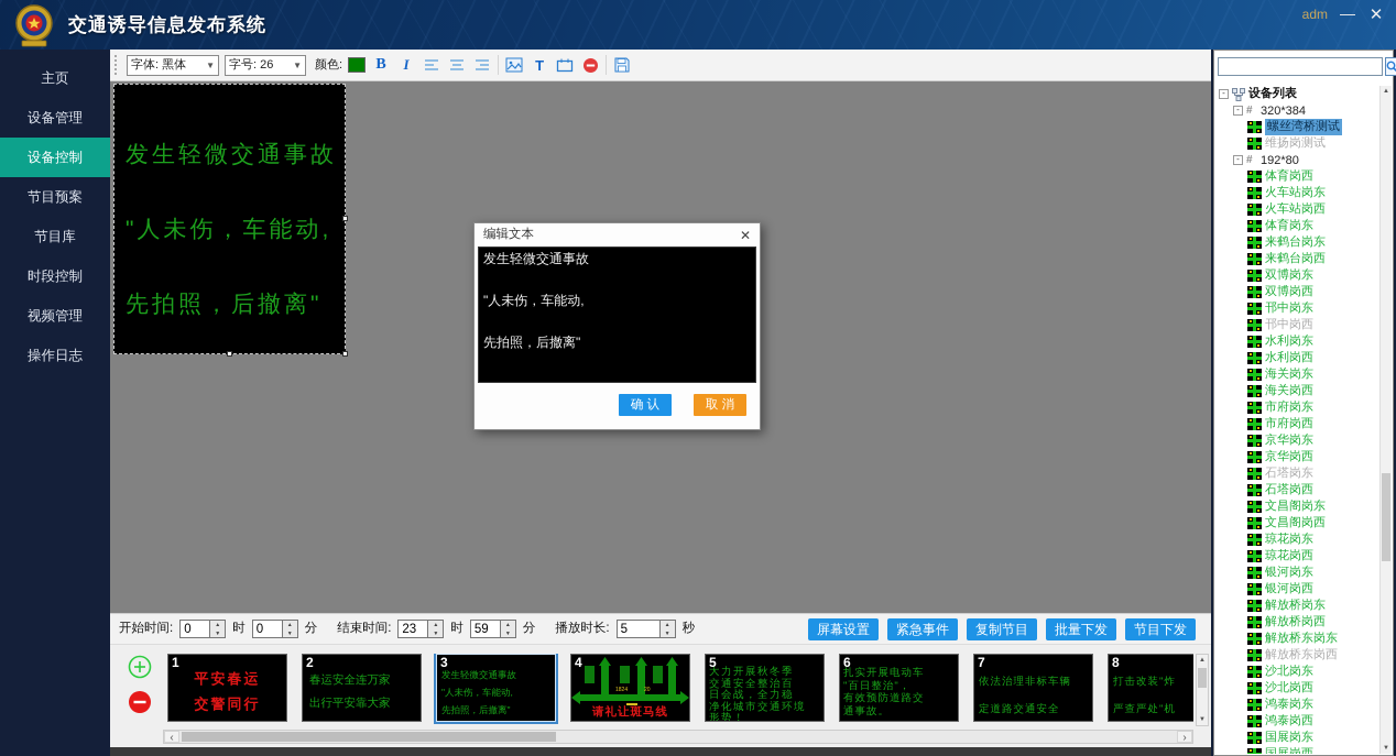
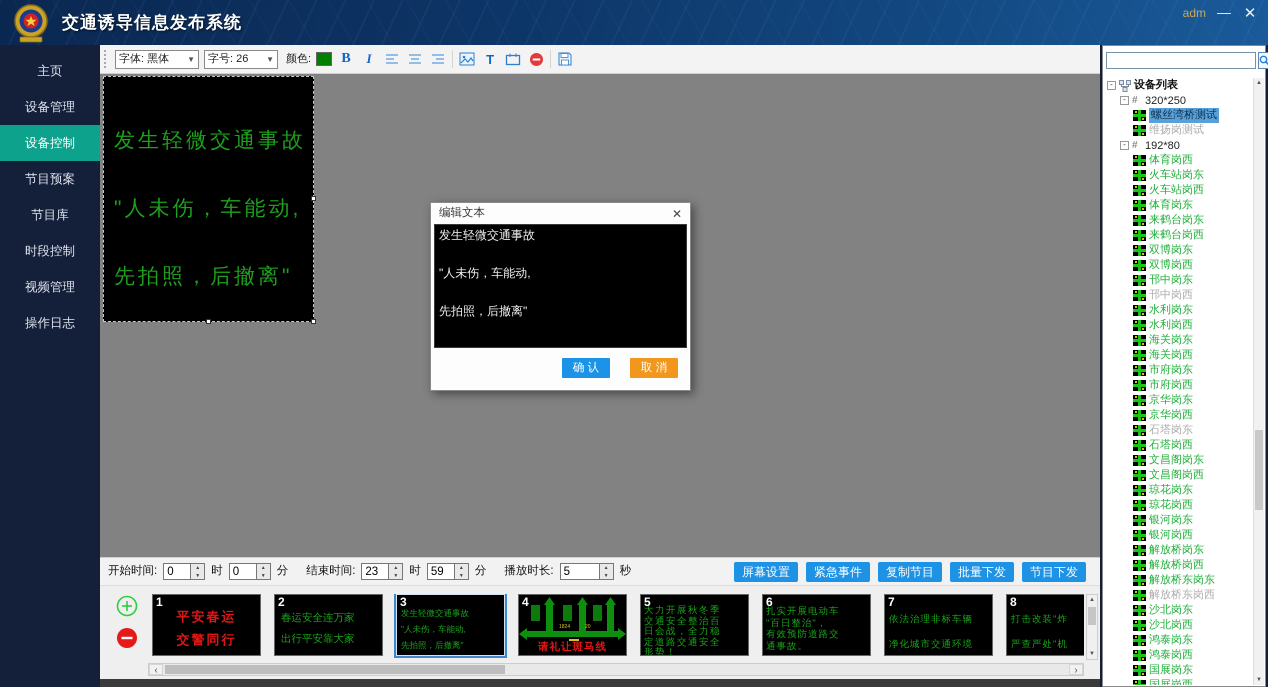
  交通诱导信息发布系统
  adm
  —
  ✕
  主页
  设备管理
  设备控制
  节目预案
  节目库
  时段控制
  视频管理
  操作日志
  字体: 黑体
  ▼
  字号: 26
  ▼
  颜色:
  B
  I
  T
  发生轻微交通事故
  "人未伤，车能动,
  先拍照，后撤离"
  编辑文本
  ✕
  发生轻微交通事故
  "人未伤，车能动,
  先拍照，后撤离"
  确 认
  取 消
  开始时间:
  0
  时
  0
  分
  结束时间:
  23
  时
  59
  分
  播放时长:
  5
  秒
  屏幕设置
  紧急事件
  复制节目
  批量下发
  节目下发
  1
  平安春运
  交警同行
  2
  春运安全连万家
  出行平安靠大家
  3
  发生轻微交通事故
  "人未伤，车能动,
  先拍照，后撤离"
  4
  请礼让斑马线
  5
  大力开展秋冬季
  交通安全整治百
  日会战，全力稳
- 净化城市交通环境
+ 定道路交通安全
  形势！
  6
  扎实开展电动车
  "百日整治"，
  有效预防道路交
  通事故。
  7
  依法治理非标车辆
- 定道路交通安全
+ 净化城市交通环境
  8
  打击改装"炸
  严查严处"机
  ‹
  ›
  -
  设备列表
  -
  #
- 320*384
+ 320*250
  螺丝湾桥测试
  维扬岗测试
  -
  #
  192*80
  体育岗西
  火车站岗东
  火车站岗西
  体育岗东
  来鹤台岗东
  来鹤台岗西
  双博岗东
  双博岗西
  邗中岗东
  邗中岗西
  水利岗东
  水利岗西
  海关岗东
  海关岗西
  市府岗东
  市府岗西
  京华岗东
  京华岗西
  石塔岗东
  石塔岗西
  文昌阁岗东
  文昌阁岗西
  琼花岗东
  琼花岗西
  银河岗东
  银河岗西
  解放桥岗东
  解放桥岗西
  解放桥东岗东
  解放桥东岗西
  沙北岗东
  沙北岗西
  鸿泰岗东
  鸿泰岗西
  国展岗东
